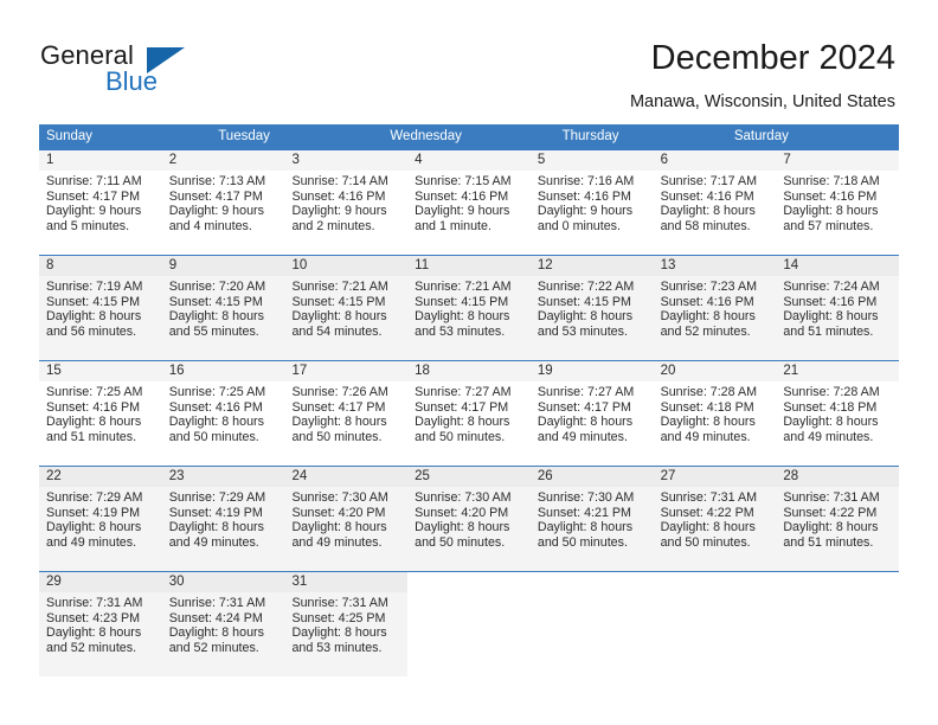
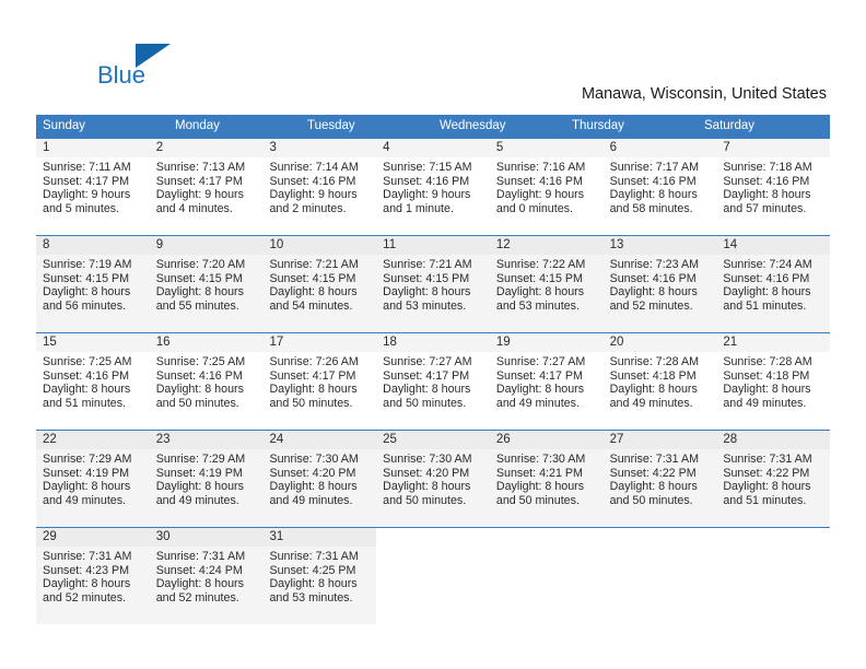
- General
  Blue
- December 2024
  Manawa, Wisconsin, United States
  Sunday
+ Monday
  Tuesday
  Wednesday
  Thursday
  Saturday
  1
  Sunrise: 7:11 AM
  Sunset: 4:17 PM
  Daylight: 9 hours
  and 5 minutes.
  2
  Sunrise: 7:13 AM
  Sunset: 4:17 PM
  Daylight: 9 hours
  and 4 minutes.
  3
  Sunrise: 7:14 AM
  Sunset: 4:16 PM
  Daylight: 9 hours
  and 2 minutes.
  4
  Sunrise: 7:15 AM
  Sunset: 4:16 PM
  Daylight: 9 hours
  and 1 minute.
  5
  Sunrise: 7:16 AM
  Sunset: 4:16 PM
  Daylight: 9 hours
  and 0 minutes.
  6
  Sunrise: 7:17 AM
  Sunset: 4:16 PM
  Daylight: 8 hours
  and 58 minutes.
  7
  Sunrise: 7:18 AM
  Sunset: 4:16 PM
  Daylight: 8 hours
  and 57 minutes.
  8
  Sunrise: 7:19 AM
  Sunset: 4:15 PM
  Daylight: 8 hours
  and 56 minutes.
  9
  Sunrise: 7:20 AM
  Sunset: 4:15 PM
  Daylight: 8 hours
  and 55 minutes.
  10
  Sunrise: 7:21 AM
  Sunset: 4:15 PM
  Daylight: 8 hours
  and 54 minutes.
  11
  Sunrise: 7:21 AM
  Sunset: 4:15 PM
  Daylight: 8 hours
  and 53 minutes.
  12
  Sunrise: 7:22 AM
  Sunset: 4:15 PM
  Daylight: 8 hours
  and 53 minutes.
  13
  Sunrise: 7:23 AM
  Sunset: 4:16 PM
  Daylight: 8 hours
  and 52 minutes.
  14
  Sunrise: 7:24 AM
  Sunset: 4:16 PM
  Daylight: 8 hours
  and 51 minutes.
  15
  Sunrise: 7:25 AM
  Sunset: 4:16 PM
  Daylight: 8 hours
  and 51 minutes.
  16
  Sunrise: 7:25 AM
  Sunset: 4:16 PM
  Daylight: 8 hours
  and 50 minutes.
  17
  Sunrise: 7:26 AM
  Sunset: 4:17 PM
  Daylight: 8 hours
  and 50 minutes.
  18
  Sunrise: 7:27 AM
  Sunset: 4:17 PM
  Daylight: 8 hours
  and 50 minutes.
  19
  Sunrise: 7:27 AM
  Sunset: 4:17 PM
  Daylight: 8 hours
  and 49 minutes.
  20
  Sunrise: 7:28 AM
  Sunset: 4:18 PM
  Daylight: 8 hours
  and 49 minutes.
  21
  Sunrise: 7:28 AM
  Sunset: 4:18 PM
  Daylight: 8 hours
  and 49 minutes.
  22
  Sunrise: 7:29 AM
  Sunset: 4:19 PM
  Daylight: 8 hours
  and 49 minutes.
  23
  Sunrise: 7:29 AM
  Sunset: 4:19 PM
  Daylight: 8 hours
  and 49 minutes.
  24
  Sunrise: 7:30 AM
  Sunset: 4:20 PM
  Daylight: 8 hours
  and 49 minutes.
  25
  Sunrise: 7:30 AM
  Sunset: 4:20 PM
  Daylight: 8 hours
  and 50 minutes.
  26
  Sunrise: 7:30 AM
  Sunset: 4:21 PM
  Daylight: 8 hours
  and 50 minutes.
  27
  Sunrise: 7:31 AM
  Sunset: 4:22 PM
  Daylight: 8 hours
  and 50 minutes.
  28
  Sunrise: 7:31 AM
  Sunset: 4:22 PM
  Daylight: 8 hours
  and 51 minutes.
  29
  Sunrise: 7:31 AM
  Sunset: 4:23 PM
  Daylight: 8 hours
  and 52 minutes.
  30
  Sunrise: 7:31 AM
  Sunset: 4:24 PM
  Daylight: 8 hours
  and 52 minutes.
  31
  Sunrise: 7:31 AM
  Sunset: 4:25 PM
  Daylight: 8 hours
  and 53 minutes.
